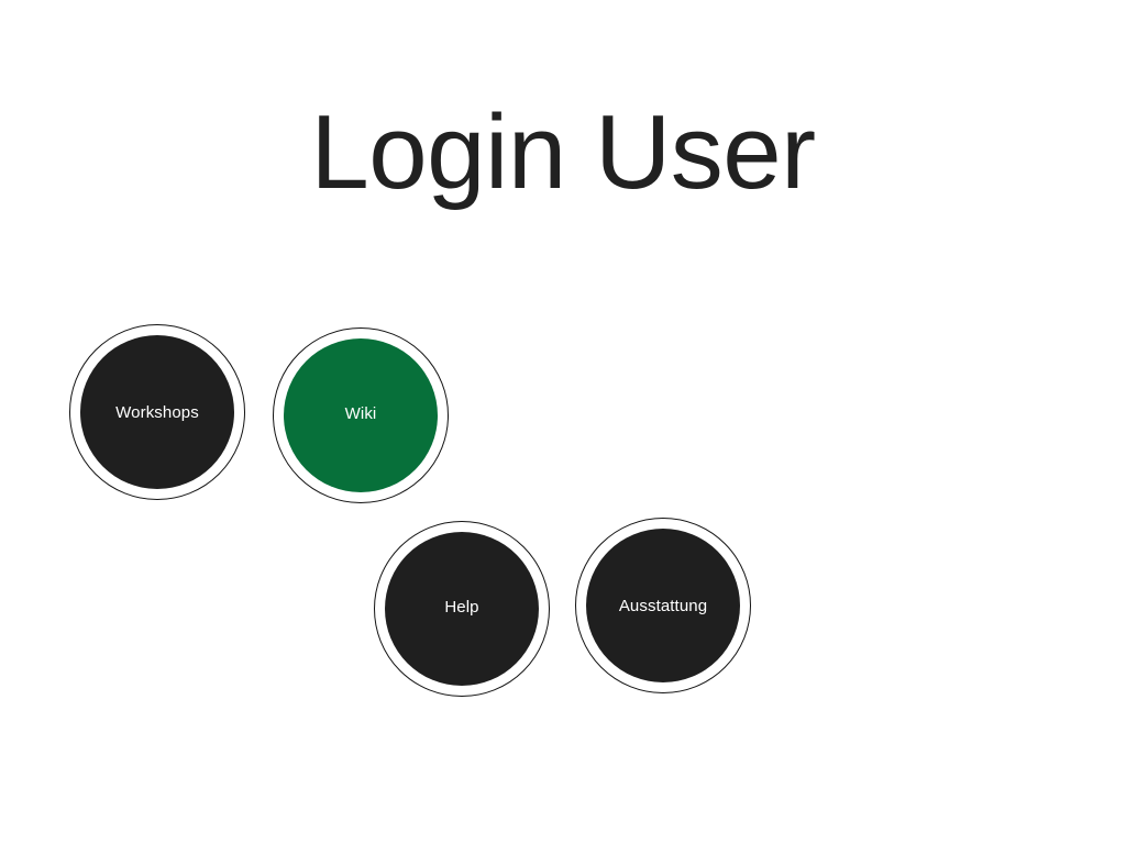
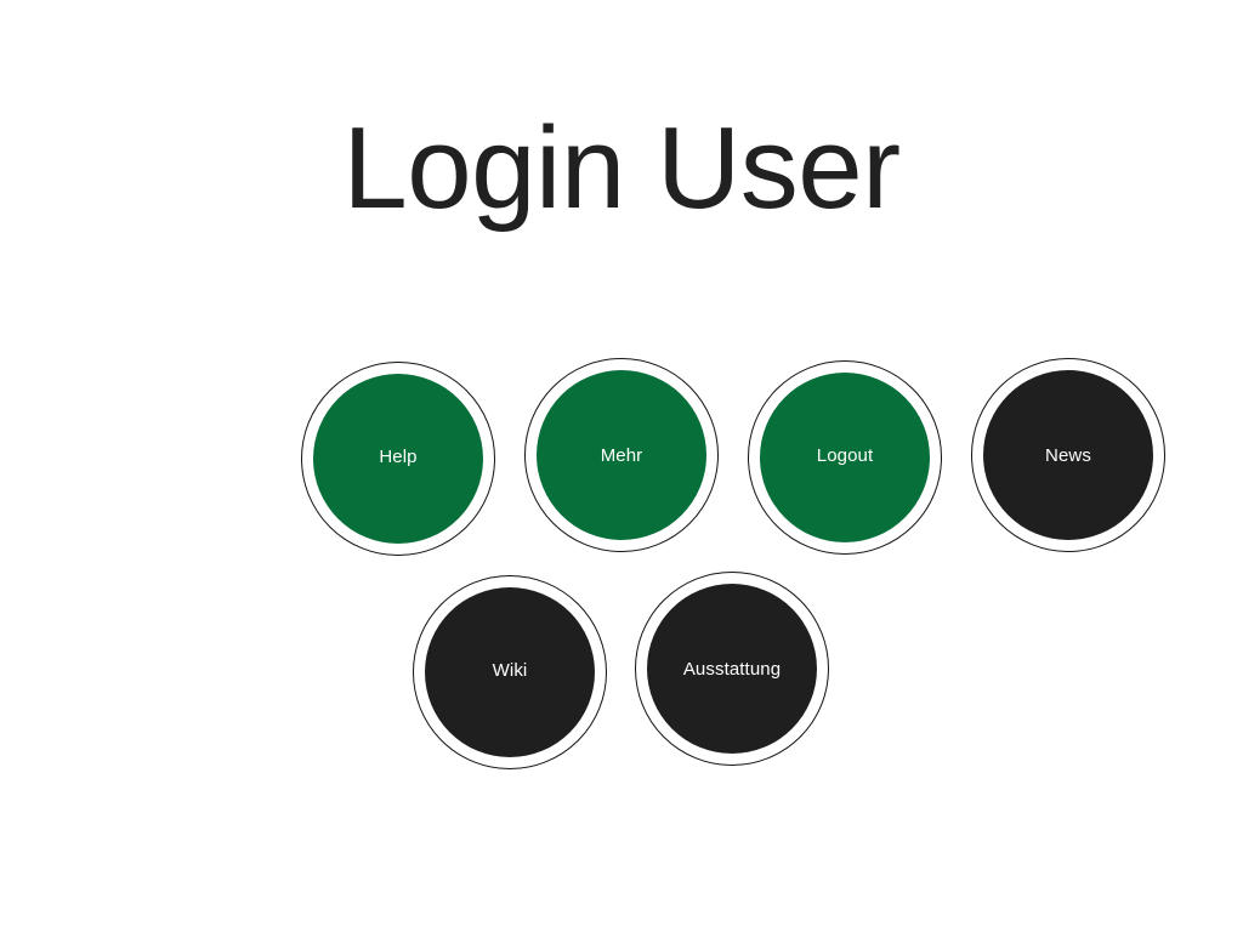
  Login User
- Workshops
- Wiki
+ Help
+ Mehr
+ Logout
+ News
- Help
+ Wiki
  Ausstattung
